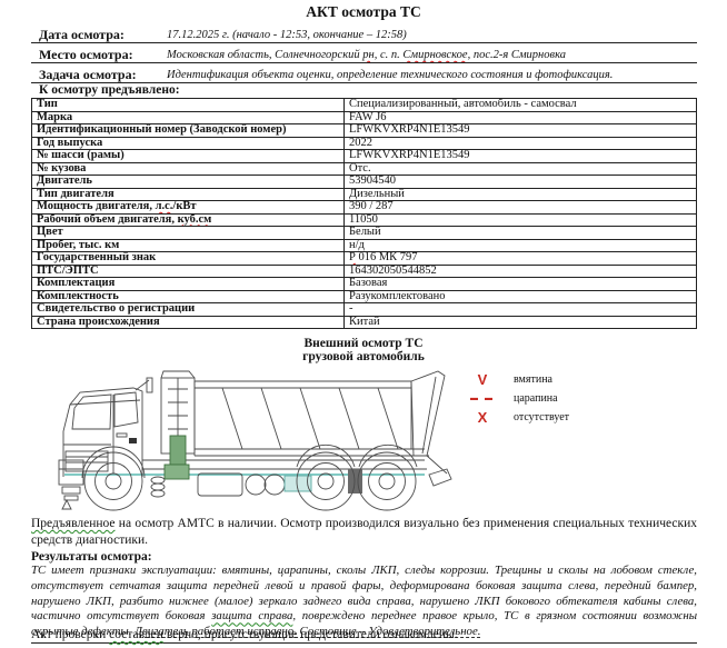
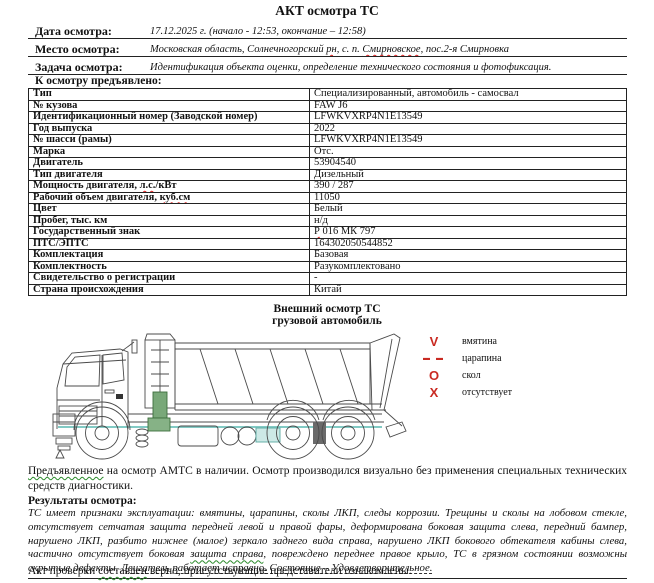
  АКТ осмотра ТС
  Дата осмотра: 17.12.2025 г. (начало - 12:53, окончание – 12:58)
  Место осмотра: Московская область, Солнечногорский рн, с. п. Смирновское, пос.2-я Смирновка
  Задача осмотра: Идентификация объекта оценки, определение технического состояния и фотофиксация.
  К осмотру предъявлено:
  Тип	Специализированный, автомобиль - самосвал
- Марка	FAW J6
+ № кузова	FAW J6
  Идентификационный номер (Заводской номер)	LFWKVXRP4N1E13549
  Год выпуска	2022
  № шасси (рамы)	LFWKVXRP4N1E13549
- № кузова	Отс.
+ Марка	Отс.
  Двигатель	53904540
  Тип двигателя	Дизельный
  Мощность двигателя, л.с./кВт	390 / 287
  Рабочий объем двигателя, куб.см	11050
  Цвет	Белый
  Пробег, тыс. км	н/д
  Государственный знак	Р 016 МК 797
  ПТС/ЭПТС	164302050544852
  Комплектация	Базовая
  Комплектность	Разукомплектовано
  Свидетельство о регистрации	-
  Страна происхождения	Китай
  Внешний осмотр ТС
  грузовой автомобиль
  V вмятина
  царапина
+ O скол
  X отсутствует
  Предъявленное на осмотр АМТС в наличии. Осмотр производился визуально без применения специальных технических средств диагностики.
  Результаты осмотра:
  ТС имеет признаки эксплуатации: вмятины, царапины, сколы ЛКП, следы коррозии. Трещины и сколы на лобовом стекле, отсутствует сетчатая защита передней левой и правой фары, деформирована боковая защита слева, передний бампер, нарушено ЛКП, разбито нижнее (малое) зеркало заднего вида справа, нарушено ЛКП бокового обтекателя кабины слева, частично отсутствует боковая защита справа, повреждено переднее правое крыло, ТС в грязном состоянии возможны скрытые дефекты. Двигатель работает исправно. Состояние – Удовлетворительное.
  Акт проверки составлен верно, присутствующие представители ознакомлены.
